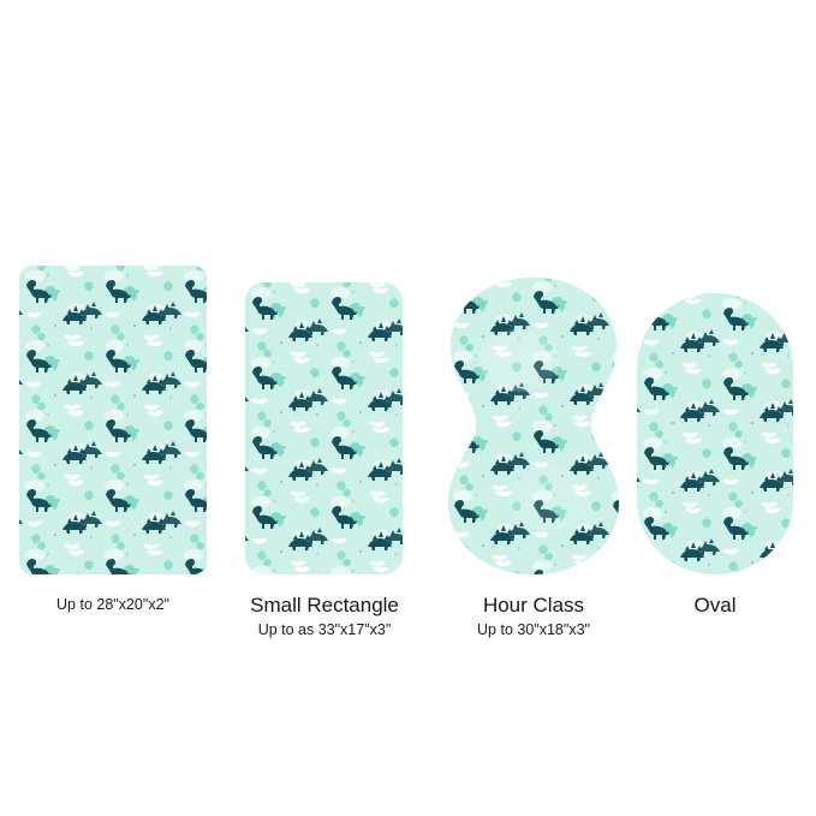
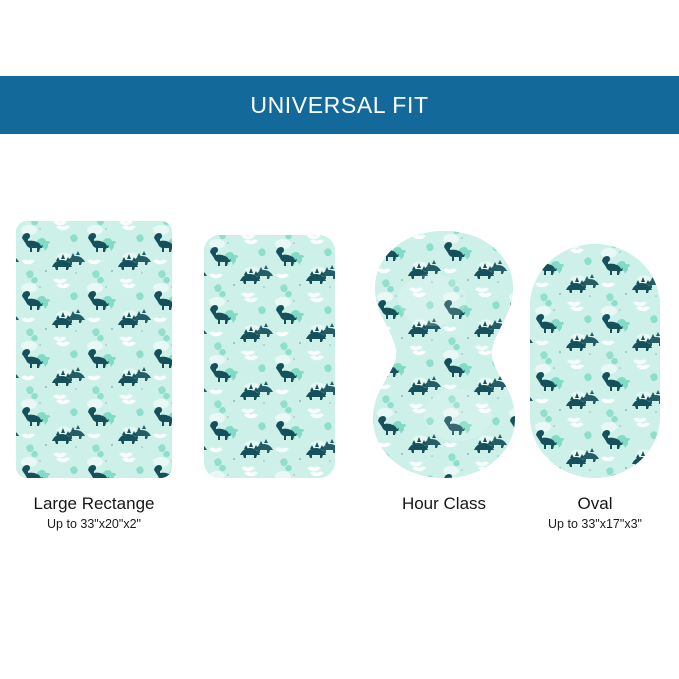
+ UNIVERSAL FIT
+ Large Rectange
- Up to 28"x20"x2"
+ Up to 33"x20"x2"
- Small Rectangle
- Up to as 33"x17"x3"
  Hour Class
- Up to 30"x18"x3"
  Oval
+ Up to 33"x17"x3"
